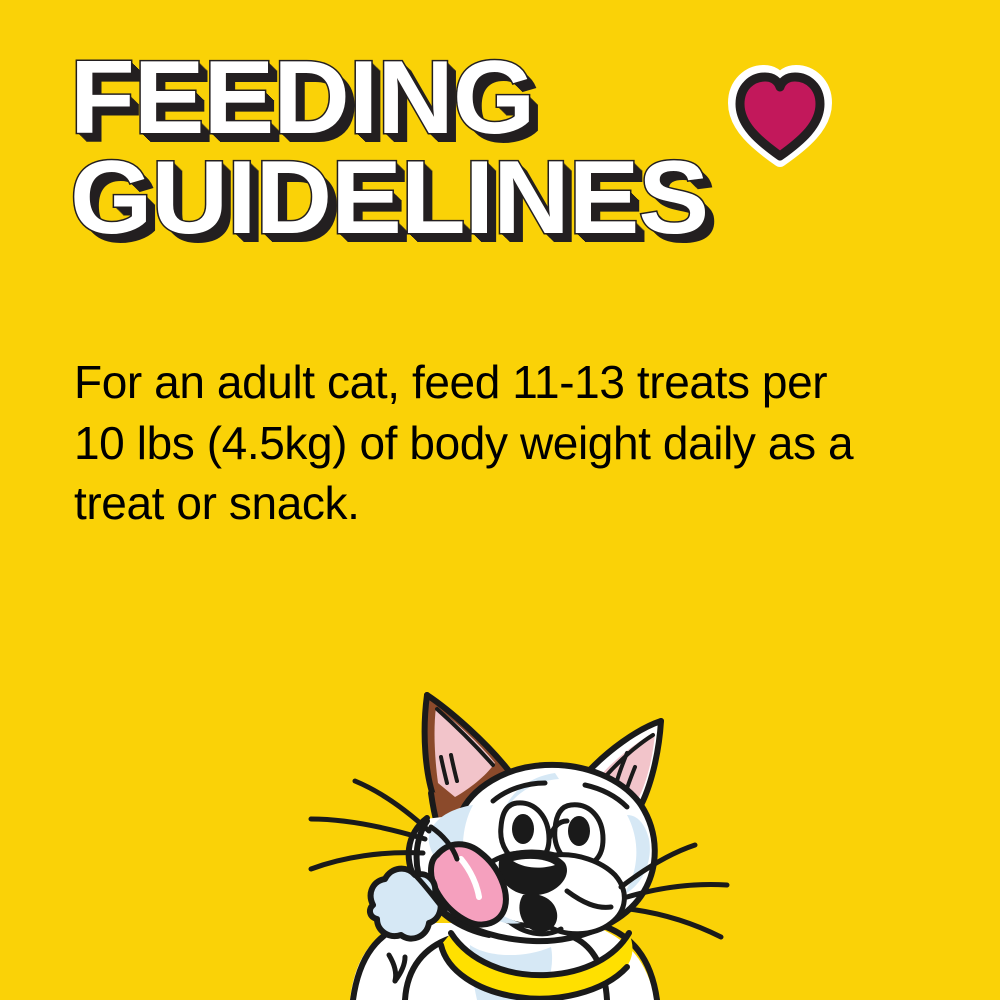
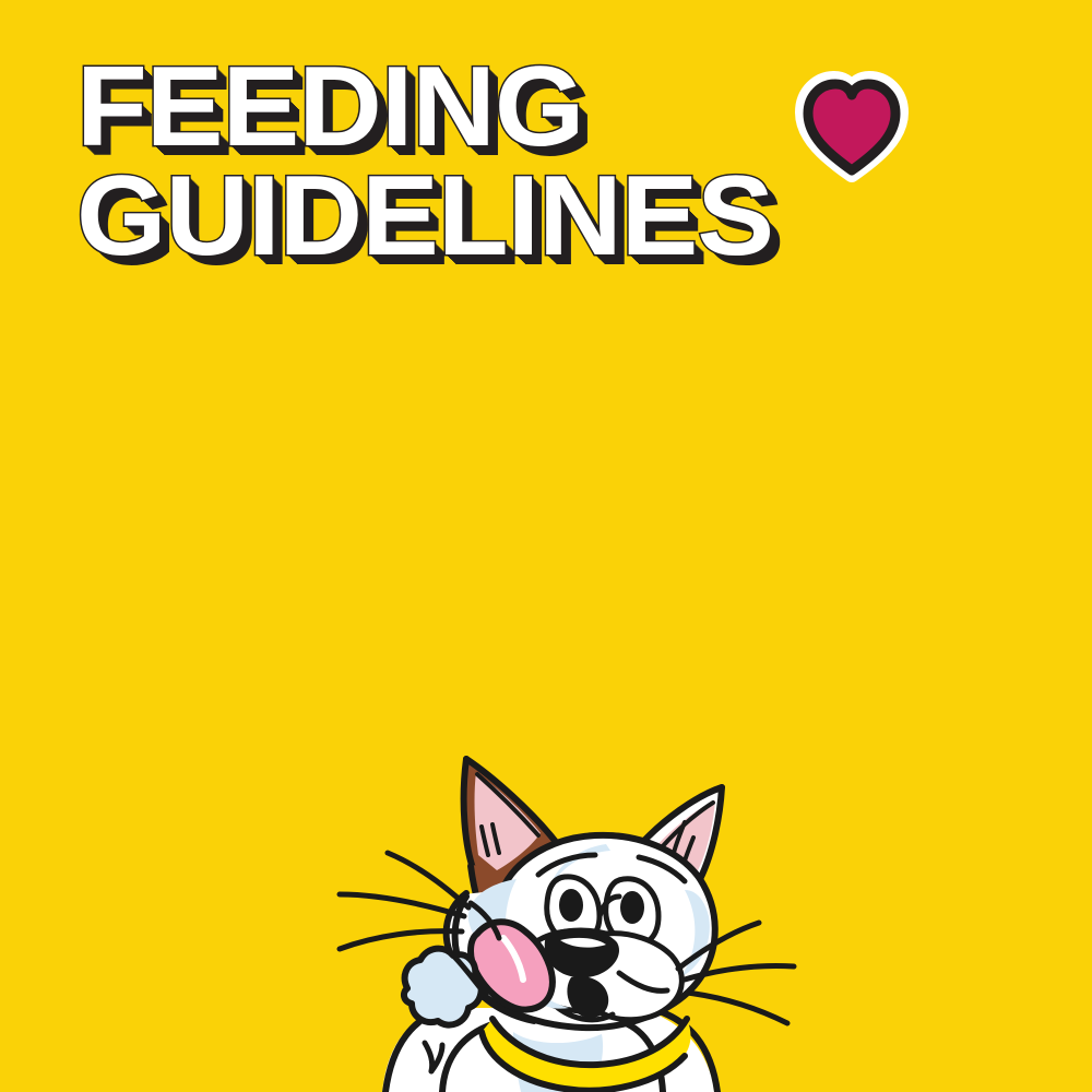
  FEEDING
  GUIDELINES
- For an adult cat, feed 11-13 treats per 10 lbs (4.5kg) of body weight daily as a treat or snack.
